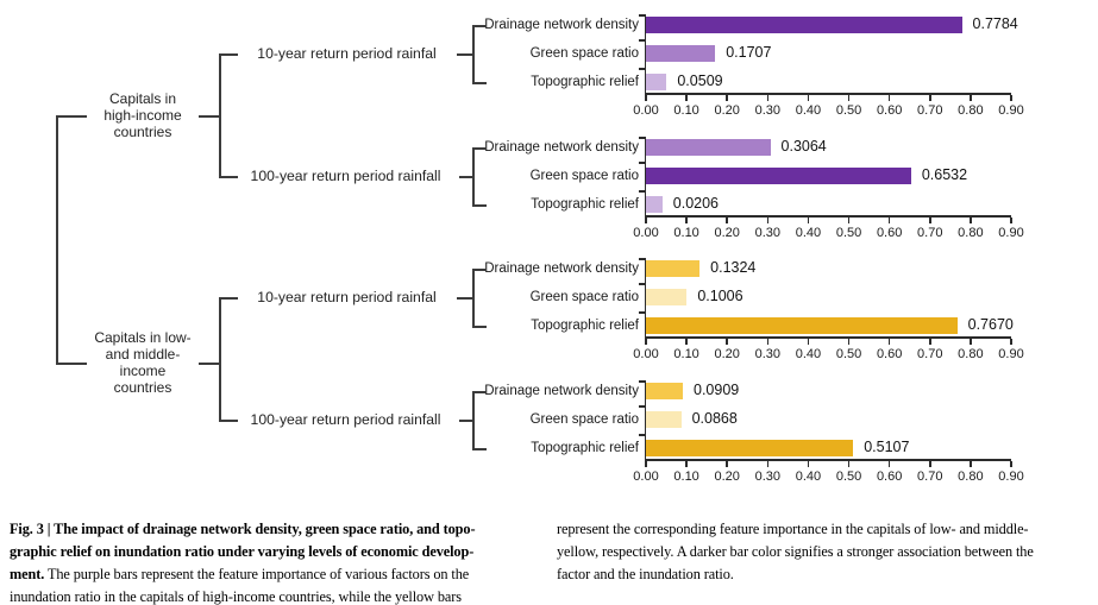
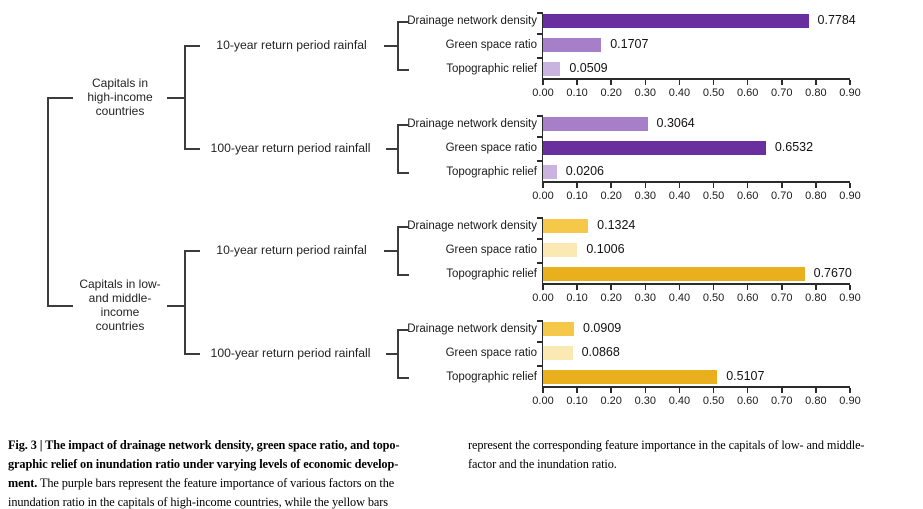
  Capitals in
  high-income
  countries
  Capitals in low-
  and middle-
  income
  countries
  10-year return period rainfal
  100-year return period rainfall
  10-year return period rainfal
  100-year return period rainfall
  Drainage network density
  0.7784
  Green space ratio
  0.1707
  Topographic relief
  0.0509
  0.00
  0.10
  0.20
  0.30
  0.40
  0.50
  0.60
  0.70
  0.80
  0.90
  Drainage network density
  0.3064
  Green space ratio
  0.6532
  Topographic relief
  0.0206
  0.00
  0.10
  0.20
  0.30
  0.40
  0.50
  0.60
  0.70
  0.80
  0.90
  Drainage network density
  0.1324
  Green space ratio
  0.1006
  Topographic relief
  0.7670
  0.00
  0.10
  0.20
  0.30
  0.40
  0.50
  0.60
  0.70
  0.80
  0.90
  Drainage network density
  0.0909
  Green space ratio
  0.0868
  Topographic relief
  0.5107
  0.00
  0.10
  0.20
  0.30
  0.40
  0.50
  0.60
  0.70
  0.80
  0.90
  Fig. 3 | The impact of drainage network density, green space ratio, and topo-
  graphic relief on inundation ratio under varying levels of economic develop-
  ment. The purple bars represent the feature importance of various factors on the
  inundation ratio in the capitals of high-income countries, while the yellow bars
  represent the corresponding feature importance in the capitals of low- and middle-
- yellow, respectively. A darker bar color signifies a stronger association between the
  factor and the inundation ratio.
